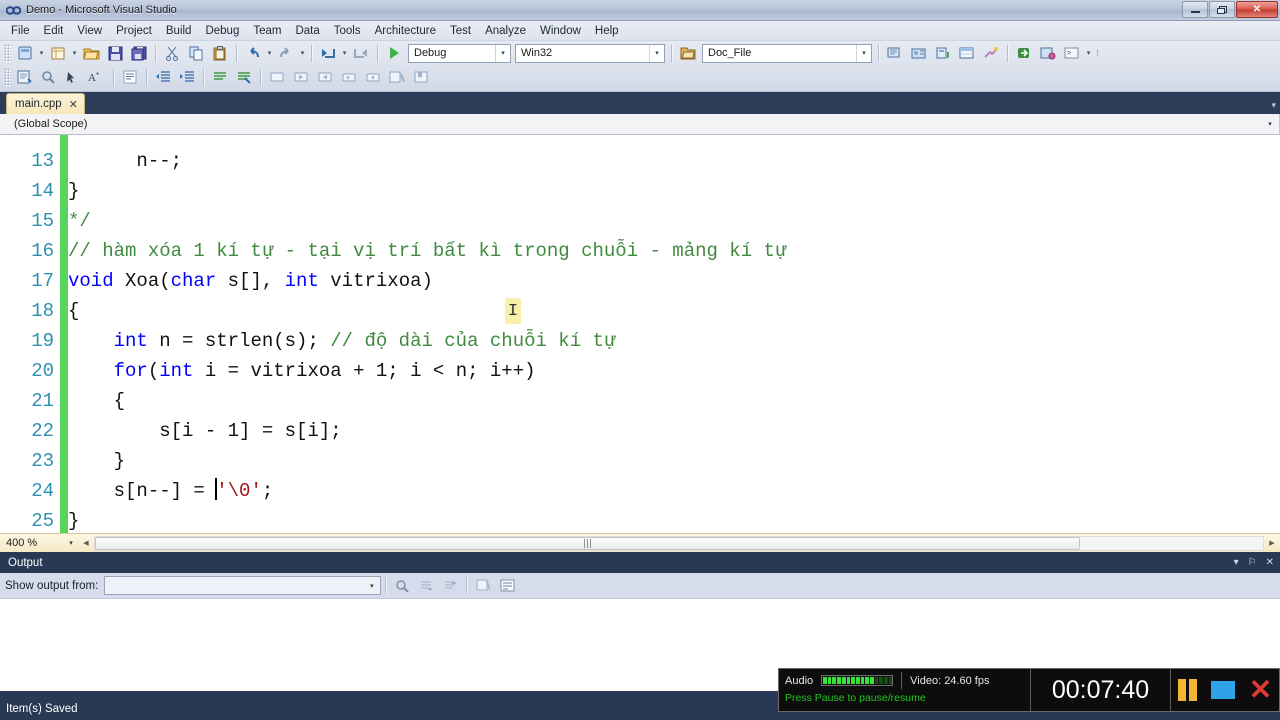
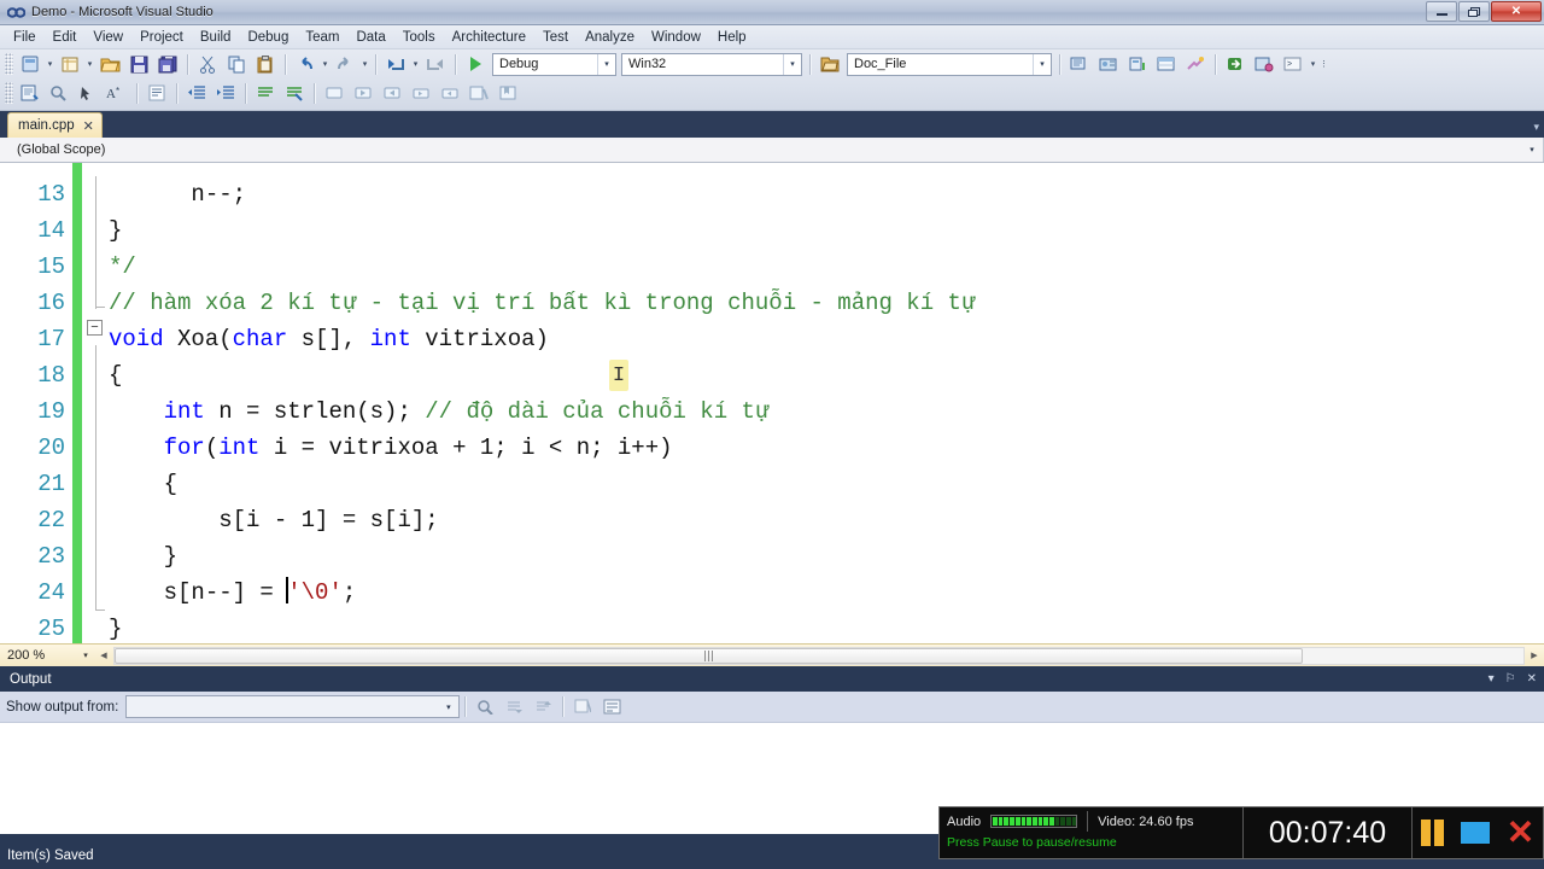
  Demo - Microsoft Visual Studio
  ✕
  File
  Edit
  View
  Project
  Build
  Debug
  Team
  Data
  Tools
  Architecture
  Test
  Analyze
  Window
  Help
  Debug
  Win32
  Doc_File
  A
  *
  main.cpp
  ✕
  ▾
  (Global Scope)
  13
  14
  15
  16
  17
  18
  19
  20
  21
  22
  23
  24
  25
+ −
  n--;
  }
  */
- // hàm xóa 1 kí tự - tại vị trí bất kì trong chuỗi - mảng kí tự
+ // hàm xóa 2 kí tự - tại vị trí bất kì trong chuỗi - mảng kí tự
  void Xoa(char s[], int vitrixoa)
  {
  int n = strlen(s); // độ dài của chuỗi kí tự
  for(int i = vitrixoa + 1; i < n; i++)
  {
  s[i - 1] = s[i];
  }
  s[n--] = '\0';
  }
  I
- 400 %
+ 200 %
  Output
  ▾
  ⚐
  ✕
  Show output from:
  Item(s) Saved
  Audio
  Video: 24.60 fps
  Press Pause to pause/resume
  00:07:40
  ✕
